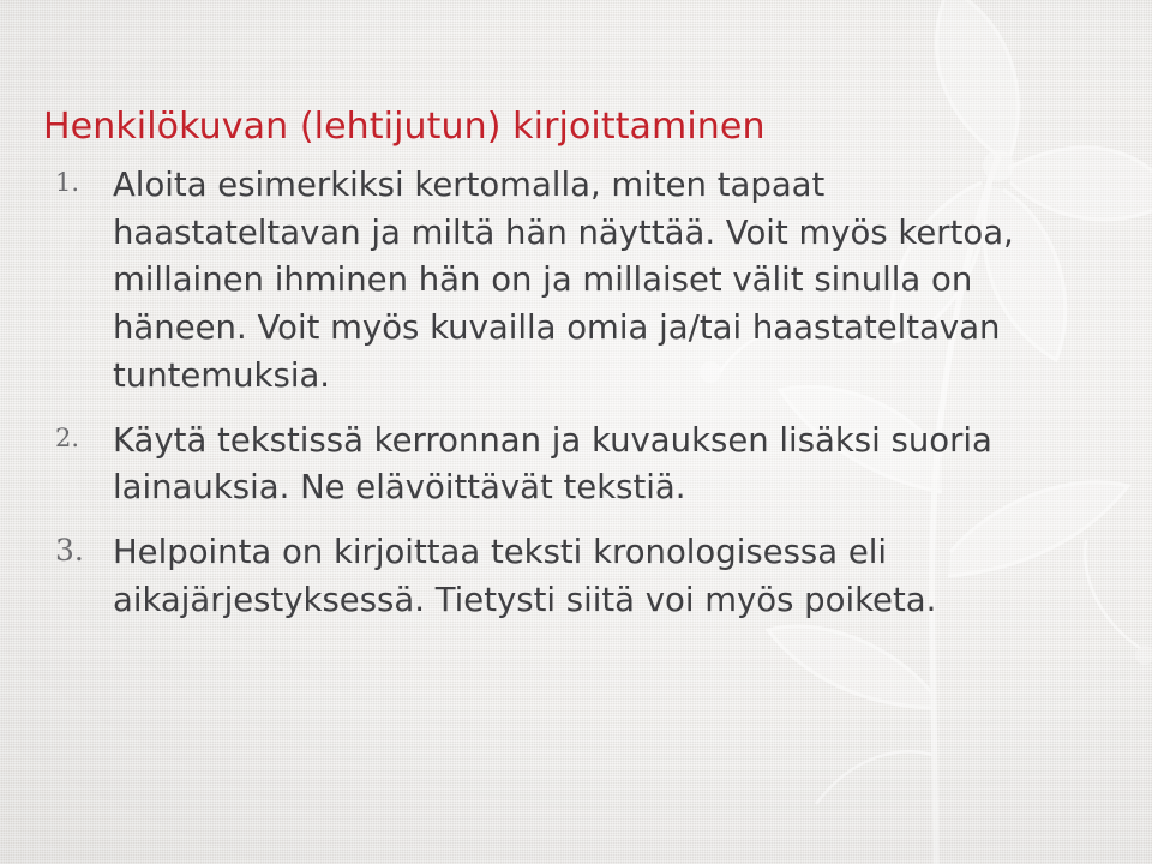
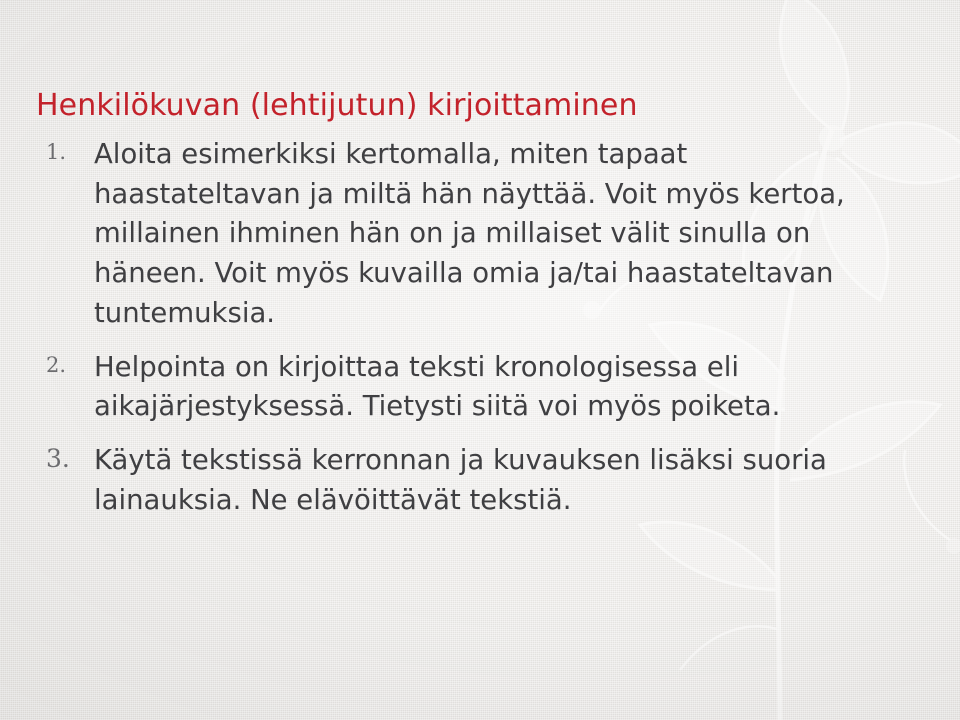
  Henkilökuvan (lehtijutun) kirjoittaminen
  1.
  Aloita esimerkiksi kertomalla, miten tapaat haastateltavan ja miltä hän näyttää. Voit myös kertoa, millainen ihminen hän on ja millaiset välit sinulla on häneen. Voit myös kuvailla omia ja/tai haastateltavan tuntemuksia.
  2.
- Käytä tekstissä kerronnan ja kuvauksen lisäksi suoria lainauksia. Ne elävöittävät tekstiä.
+ Helpointa on kirjoittaa teksti kronologisessa eli aikajärjestyksessä. Tietysti siitä voi myös poiketa.
  3.
- Helpointa on kirjoittaa teksti kronologisessa eli aikajärjestyksessä. Tietysti siitä voi myös poiketa.
+ Käytä tekstissä kerronnan ja kuvauksen lisäksi suoria lainauksia. Ne elävöittävät tekstiä.
